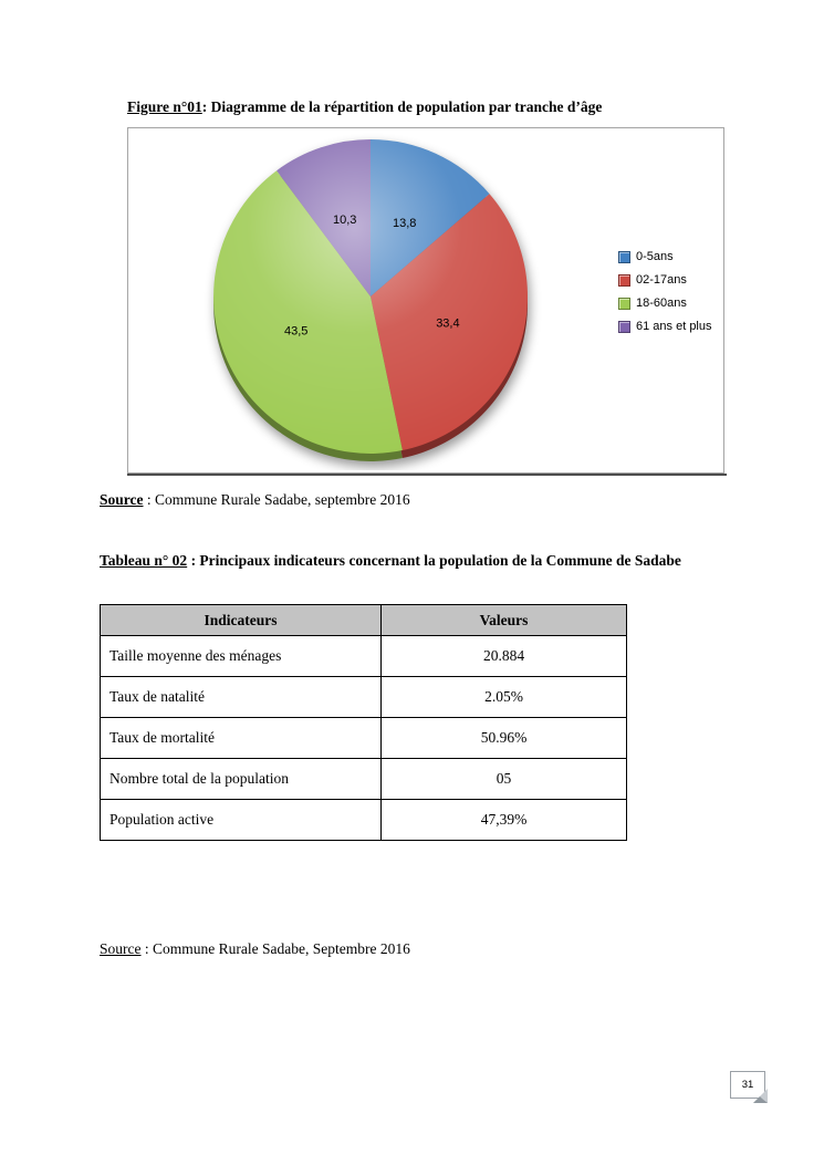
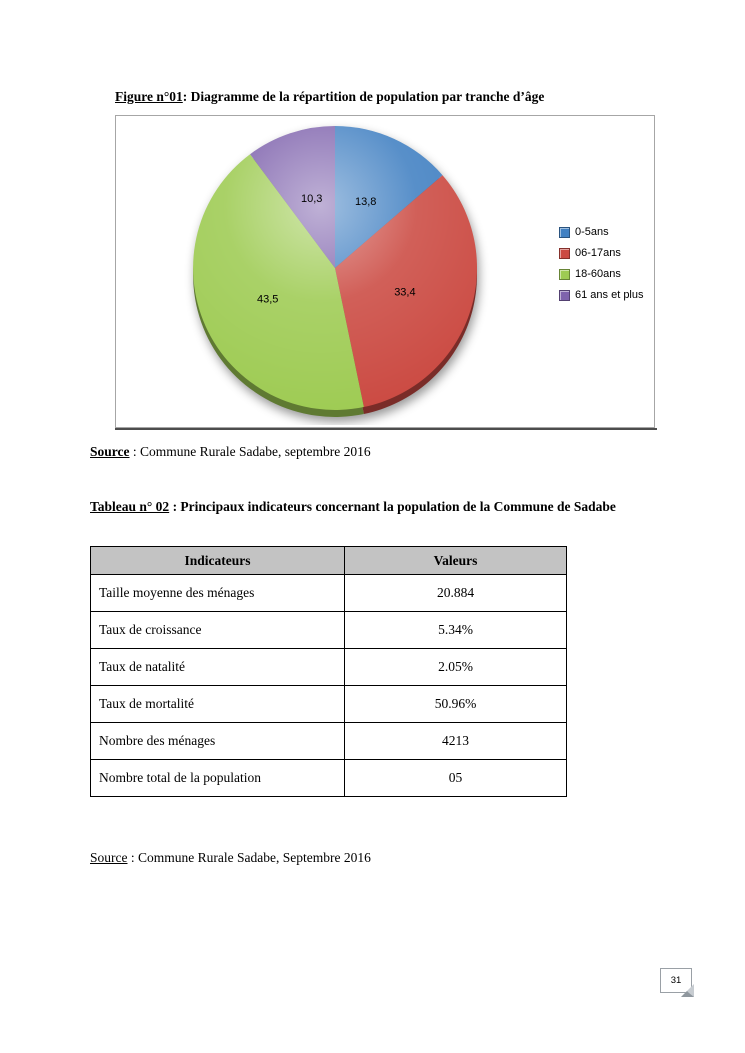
  Figure n°01: Diagramme de la répartition de population par tranche d’âge
  13,8
  33,4
  43,5
  10,3
  0-5ans
- 02-17ans
+ 06-17ans
  18-60ans
  61 ans et plus
  Source : Commune Rurale Sadabe, septembre 2016
  Tableau n° 02 : Principaux indicateurs concernant la population de la Commune de Sadabe
  Indicateurs	Valeurs
  Taille moyenne des ménages	20.884
+ Taux de croissance	5.34%
  Taux de natalité	2.05%
  Taux de mortalité	50.96%
+ Nombre des ménages	4213
  Nombre total de la population	05
- Population active	47,39%
  Source : Commune Rurale Sadabe, Septembre 2016
  31
